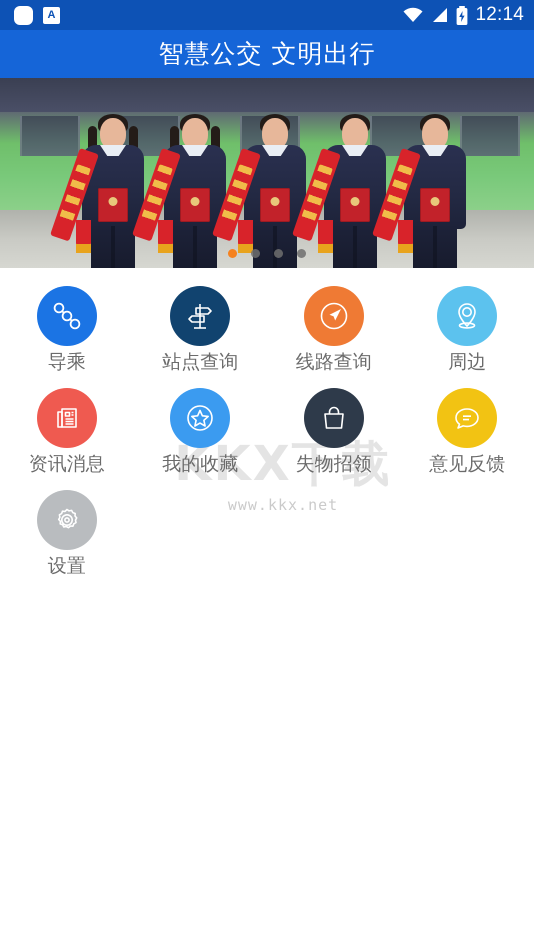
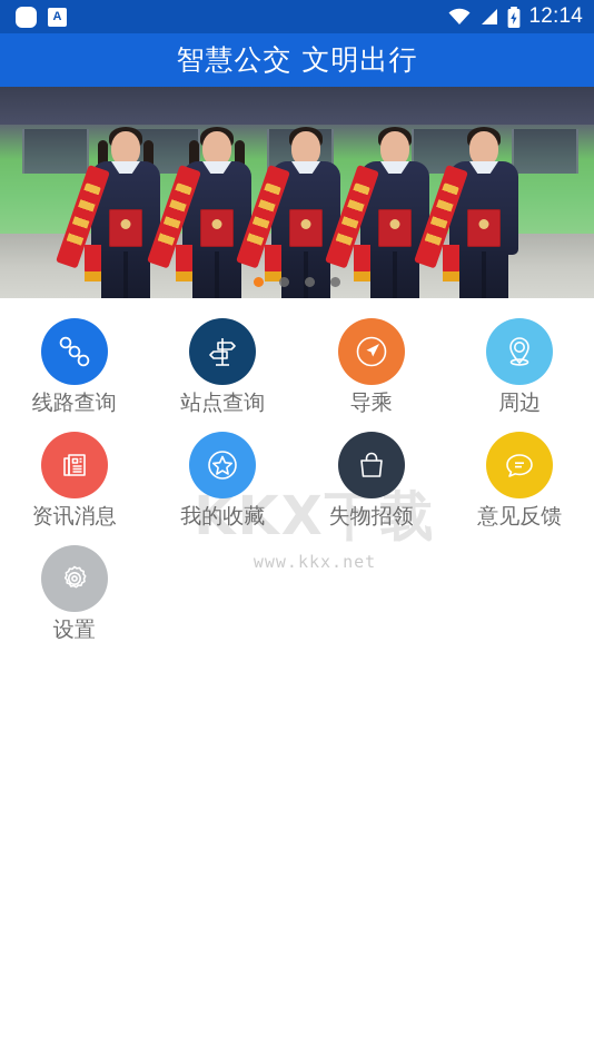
  A
  12:14
  智慧公交 文明出行
  KKX下载
  www.kkx.net
- 导乘
+ 线路查询
  站点查询
- 线路查询
+ 导乘
  周边
  资讯消息
  我的收藏
  失物招领
  意见反馈
  设置
